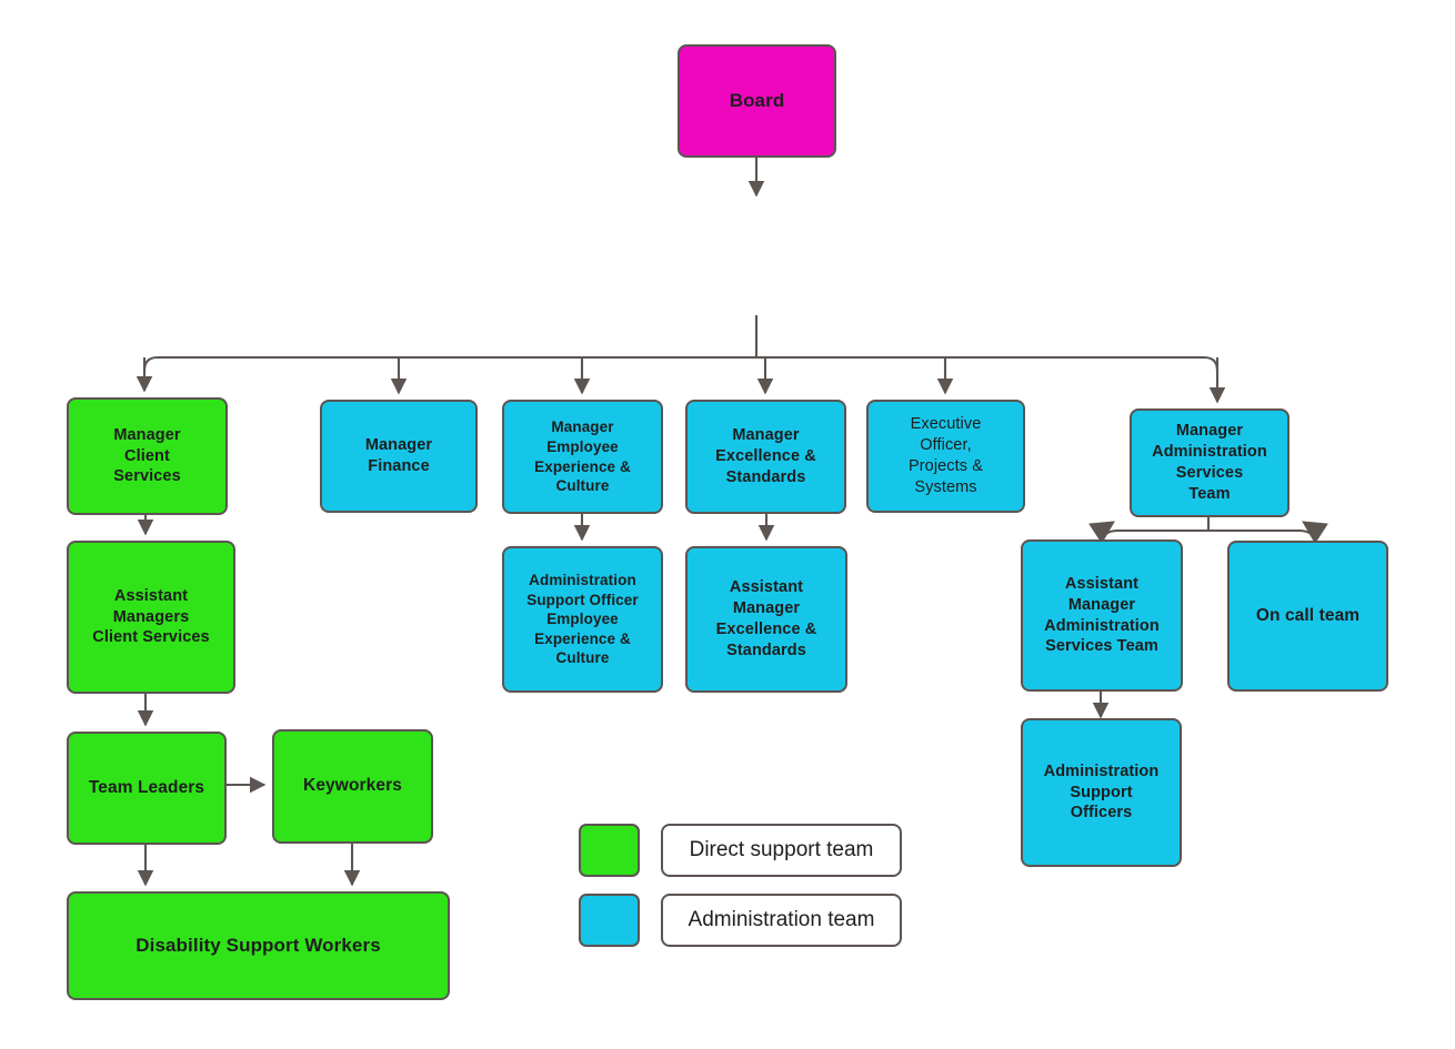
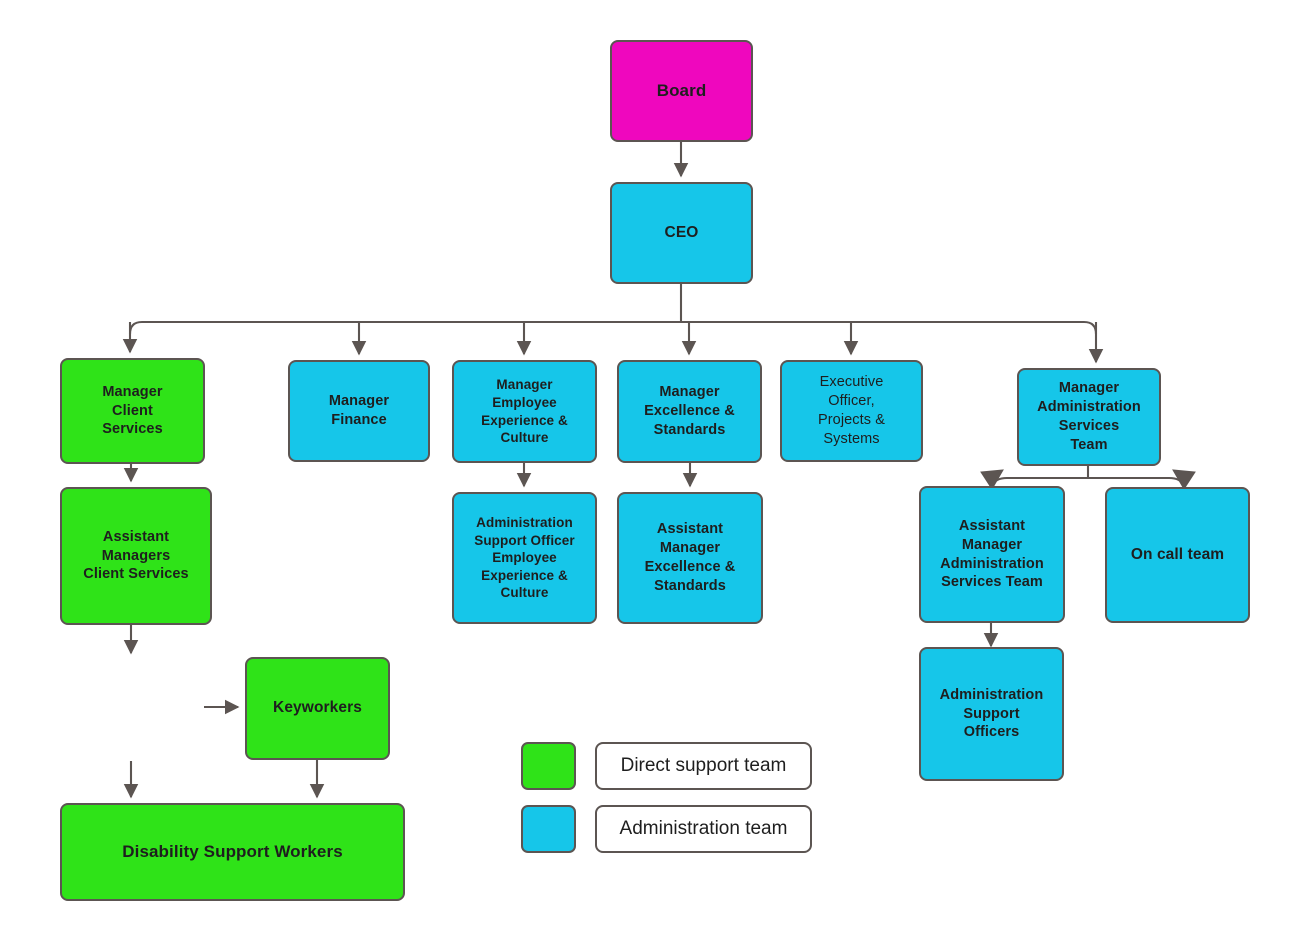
  Board
+ CEO
  Manager
  Client
  Services
  Manager
  Finance
  Manager
  Employee
  Experience &
  Culture
  Manager
  Excellence &
  Standards
  Executive
  Officer,
  Projects &
  Systems
  Manager
  Administration
  Services
  Team
  Assistant
  Managers
  Client Services
  Administration
  Support Officer
  Employee
  Experience &
  Culture
  Assistant
  Manager
  Excellence &
  Standards
  Assistant
  Manager
  Administration
  Services Team
  On call team
  Administration
  Support
  Officers
- Team Leaders
  Keyworkers
  Disability Support Workers
  Direct support team
  Administration team
